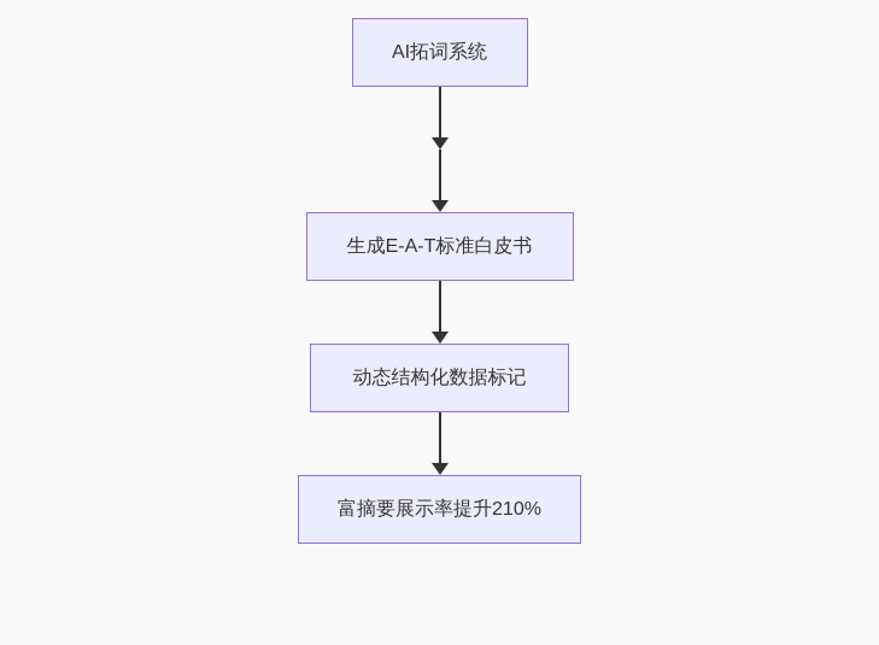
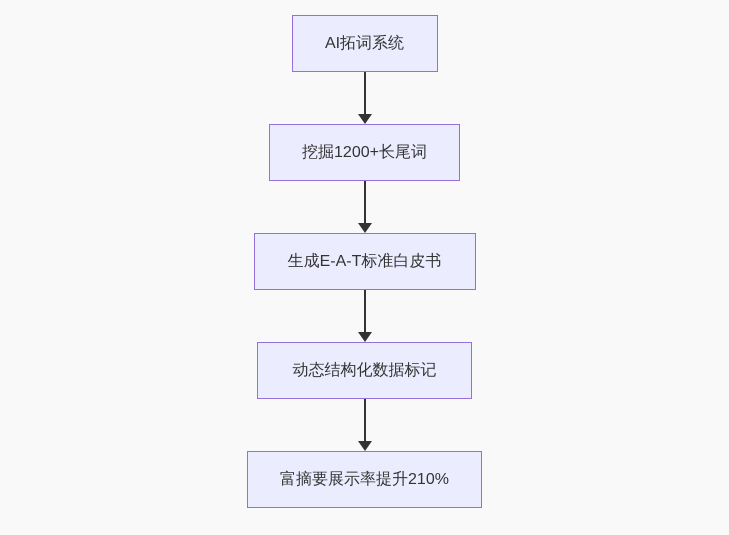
  AI拓词系统
+ 挖掘1200+长尾词
  生成E-A-T标准白皮书
  动态结构化数据标记
  富摘要展示率提升210%
